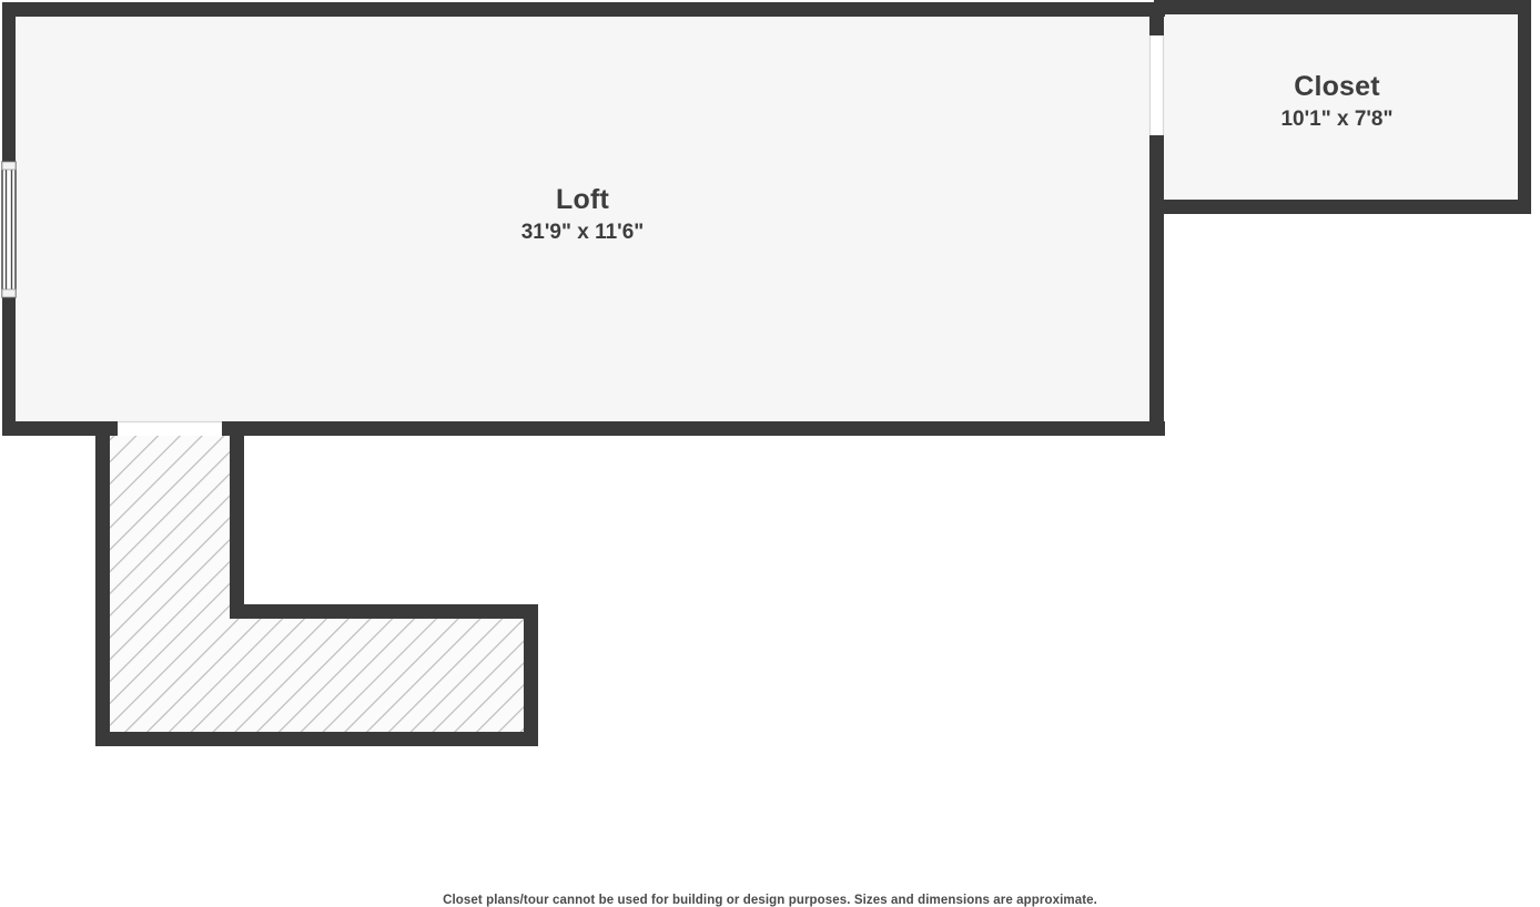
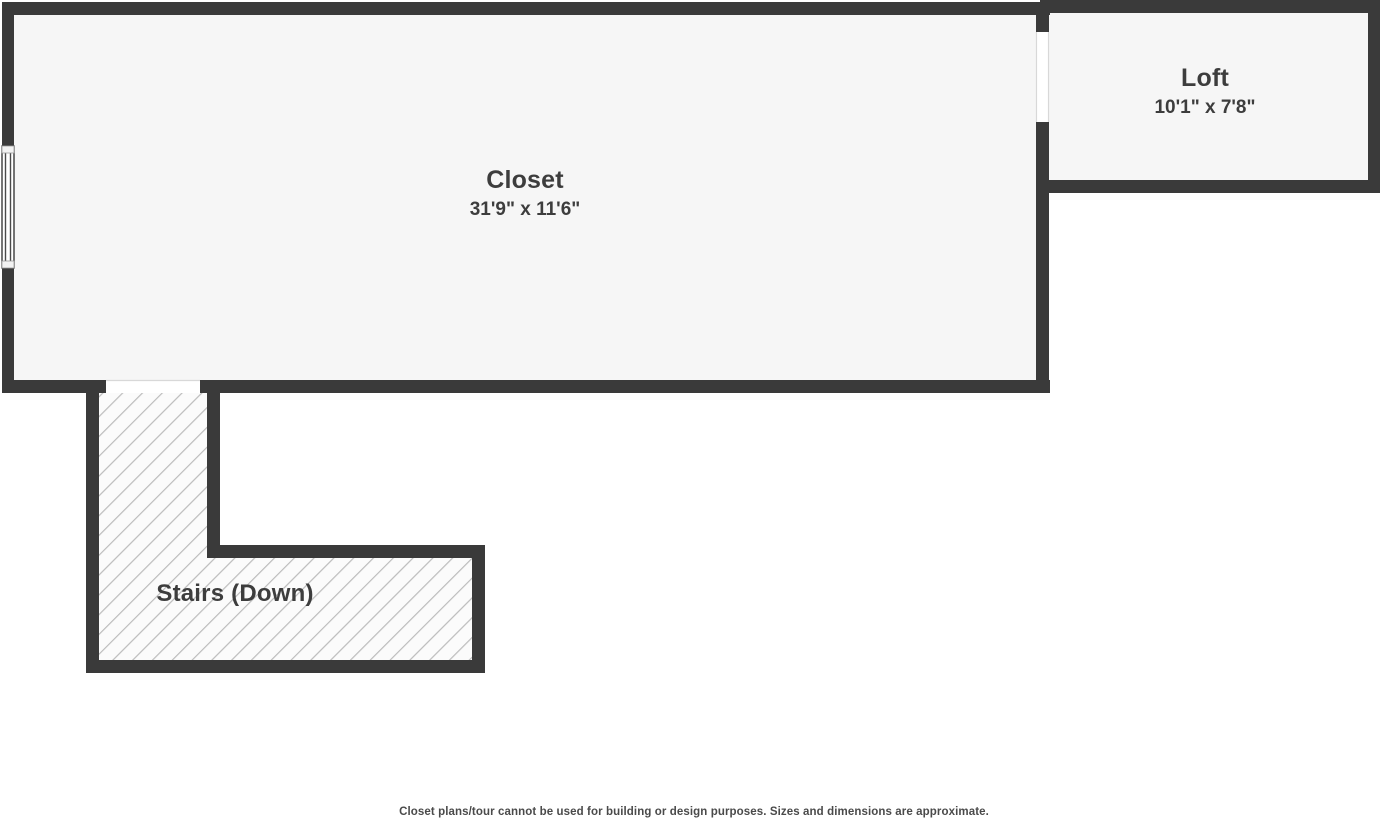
- Loft
+ Closet
  31'9" x 11'6"
- Closet
+ Loft
  10'1" x 7'8"
+ Stairs (Down)
  Closet plans/tour cannot be used for building or design purposes. Sizes and dimensions are approximate.
